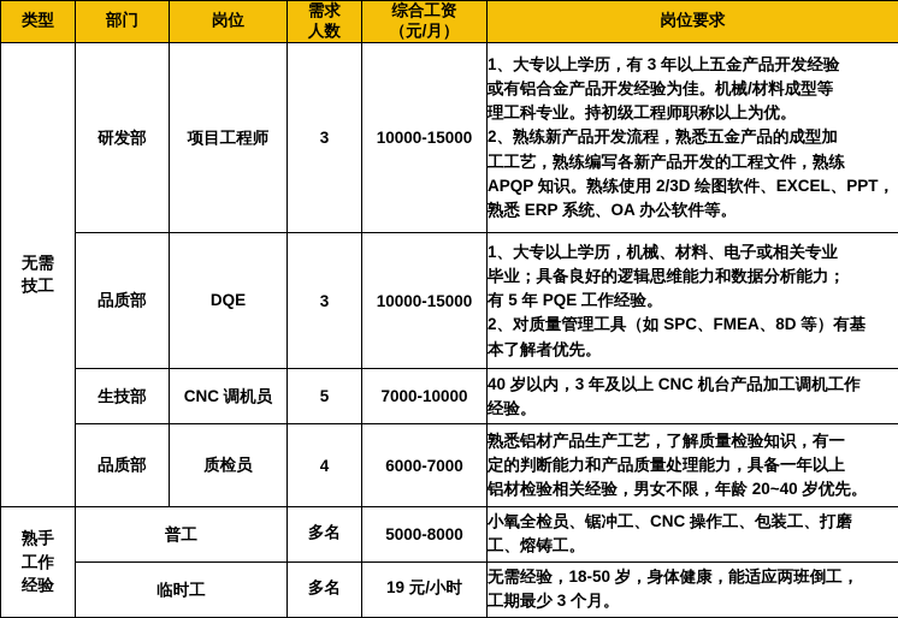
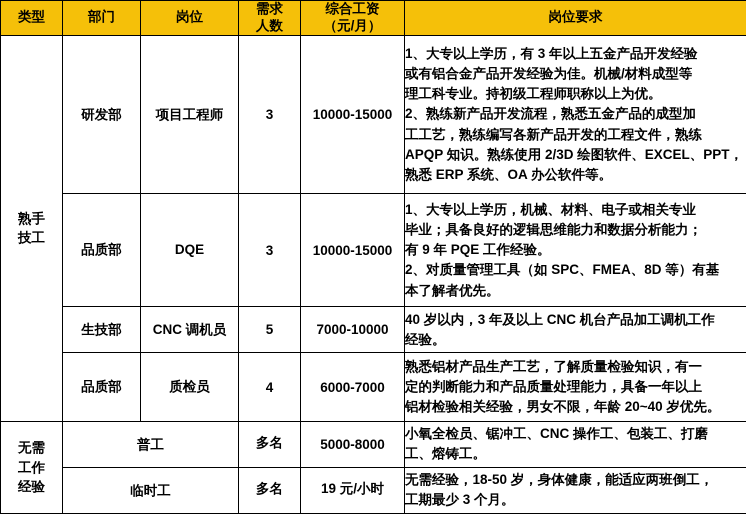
  类型	部门	岗位	需求 人数	综合工资 （元/月）	岗位要求
- 无需 技工	研发部	项目工程师	3	10000-15000	1、大专以上学历，有 3 年以上五金产品开发经验 或有铝合金产品开发经验为佳。机械/材料成型等 理工科专业。持初级工程师职称以上为优。 2、熟练新产品开发流程，熟悉五金产品的成型加 工工艺，熟练编写各新产品开发的工程文件，熟练 APQP 知识。熟练使用 2/3D 绘图软件、EXCEL、PPT， 熟悉 ERP 系统、OA 办公软件等。
+ 熟手 技工	研发部	项目工程师	3	10000-15000	1、大专以上学历，有 3 年以上五金产品开发经验 或有铝合金产品开发经验为佳。机械/材料成型等 理工科专业。持初级工程师职称以上为优。 2、熟练新产品开发流程，熟悉五金产品的成型加 工工艺，熟练编写各新产品开发的工程文件，熟练 APQP 知识。熟练使用 2/3D 绘图软件、EXCEL、PPT， 熟悉 ERP 系统、OA 办公软件等。
- 品质部	DQE	3	10000-15000	1、大专以上学历，机械、材料、电子或相关专业 毕业；具备良好的逻辑思维能力和数据分析能力； 有 5 年 PQE 工作经验。 2、对质量管理工具（如 SPC、FMEA、8D 等）有基 本了解者优先。
+ 品质部	DQE	3	10000-15000	1、大专以上学历，机械、材料、电子或相关专业 毕业；具备良好的逻辑思维能力和数据分析能力； 有 9 年 PQE 工作经验。 2、对质量管理工具（如 SPC、FMEA、8D 等）有基 本了解者优先。
  生技部	CNC 调机员	5	7000-10000	40 岁以内，3 年及以上 CNC 机台产品加工调机工作 经验。
  品质部	质检员	4	6000-7000	熟悉铝材产品生产工艺，了解质量检验知识，有一 定的判断能力和产品质量处理能力，具备一年以上 铝材检验相关经验，男女不限，年龄 20~40 岁优先。
- 熟手 工作 经验	普工	多名	5000-8000	小氧全检员、锯冲工、CNC 操作工、包装工、打磨 工、熔铸工。
+ 无需 工作 经验	普工	多名	5000-8000	小氧全检员、锯冲工、CNC 操作工、包装工、打磨 工、熔铸工。
  临时工	多名	19 元/小时	无需经验，18-50 岁，身体健康，能适应两班倒工， 工期最少 3 个月。
